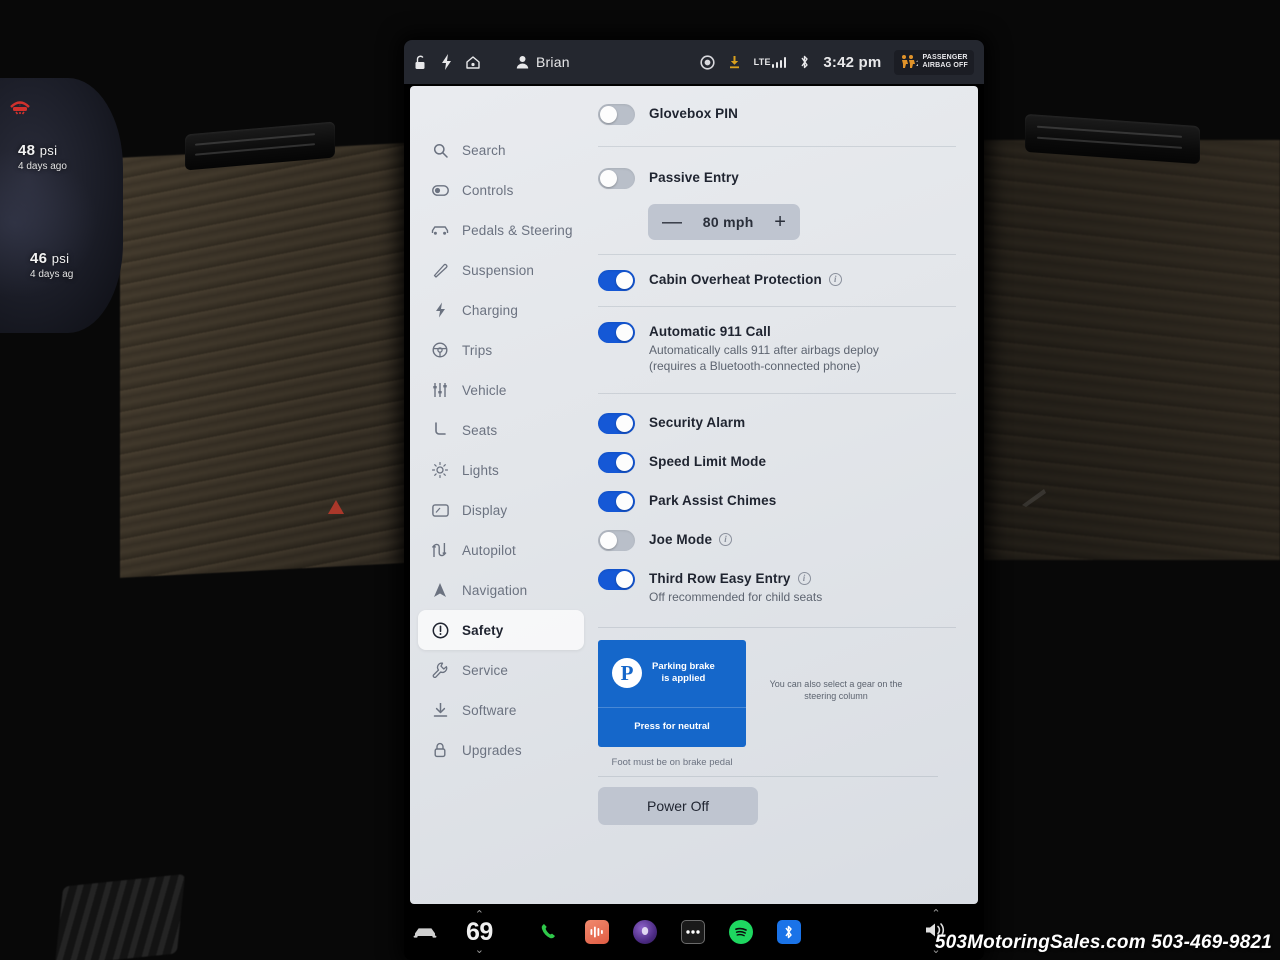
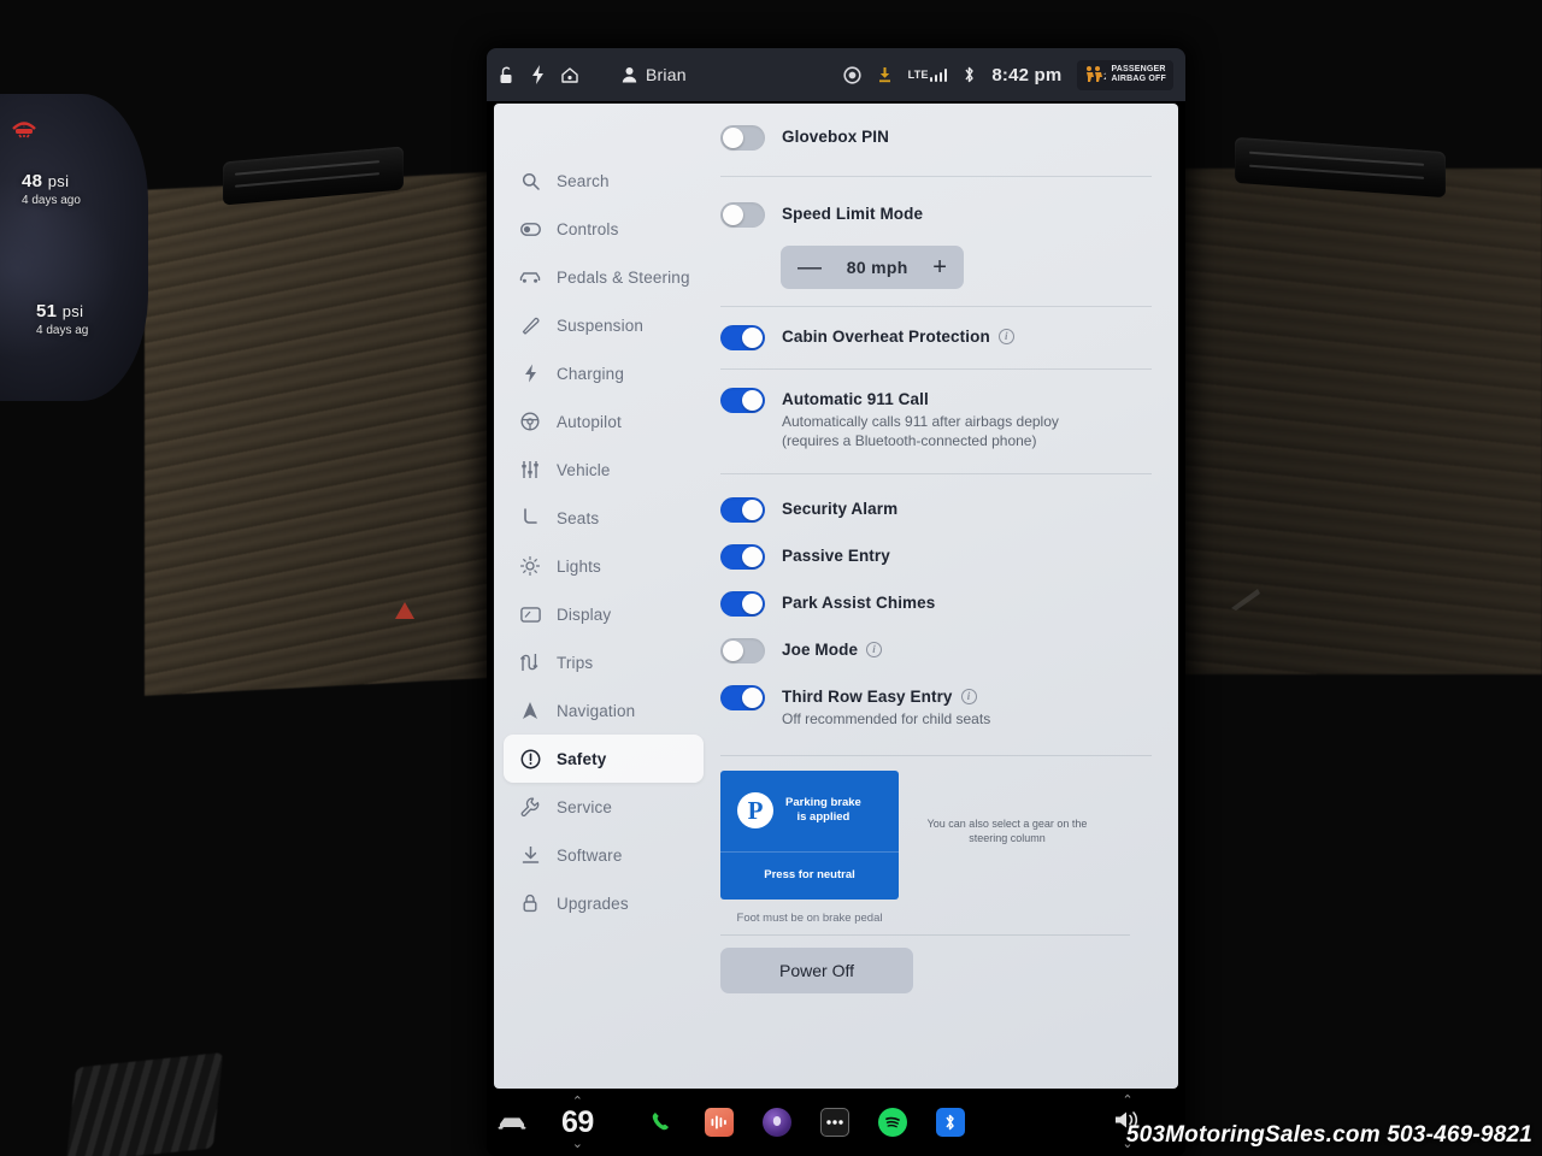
  48 psi
  4 days ago
- 46 psi
+ 51 psi
  4 days ag
  Brian
  LTE
- 3:42 pm
+ 8:42 pm
  Search
  Controls
  Pedals & Steering
  Suspension
  Charging
- Trips
+ Autopilot
  Vehicle
  Seats
  Lights
  Display
- Autopilot
+ Trips
  Navigation
  Safety
  Service
  Software
  Upgrades
  Glovebox PIN
- Passive Entry
+ Speed Limit Mode
  —
  80 mph
  +
  Cabin Overheat Protection
  i
  Automatic 911 Call
  Automatically calls 911 after airbags deploy (requires a Bluetooth-connected phone)
  Security Alarm
- Speed Limit Mode
+ Passive Entry
  Park Assist Chimes
  Joe Mode
  i
  Third Row Easy Entry
  i
  Off recommended for child seats
  P
  Parking brake
  is applied
  Press for neutral
  You can also select a gear on the steering column
  Foot must be on brake pedal
  Power Off
  ⌃
  69
  ⌄
  ⌃
  ⌄
  503MotoringSales.com 503-469-9821
